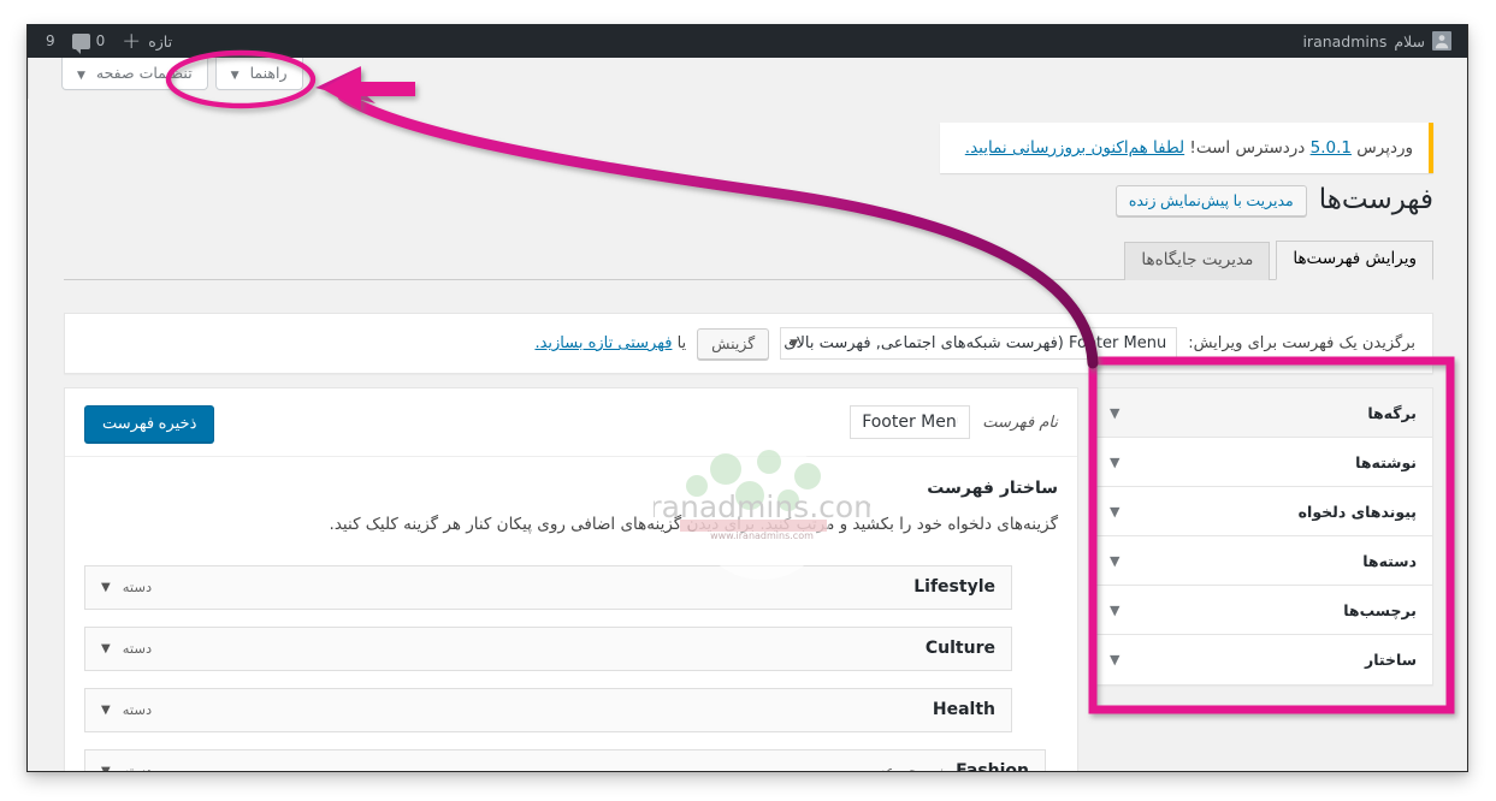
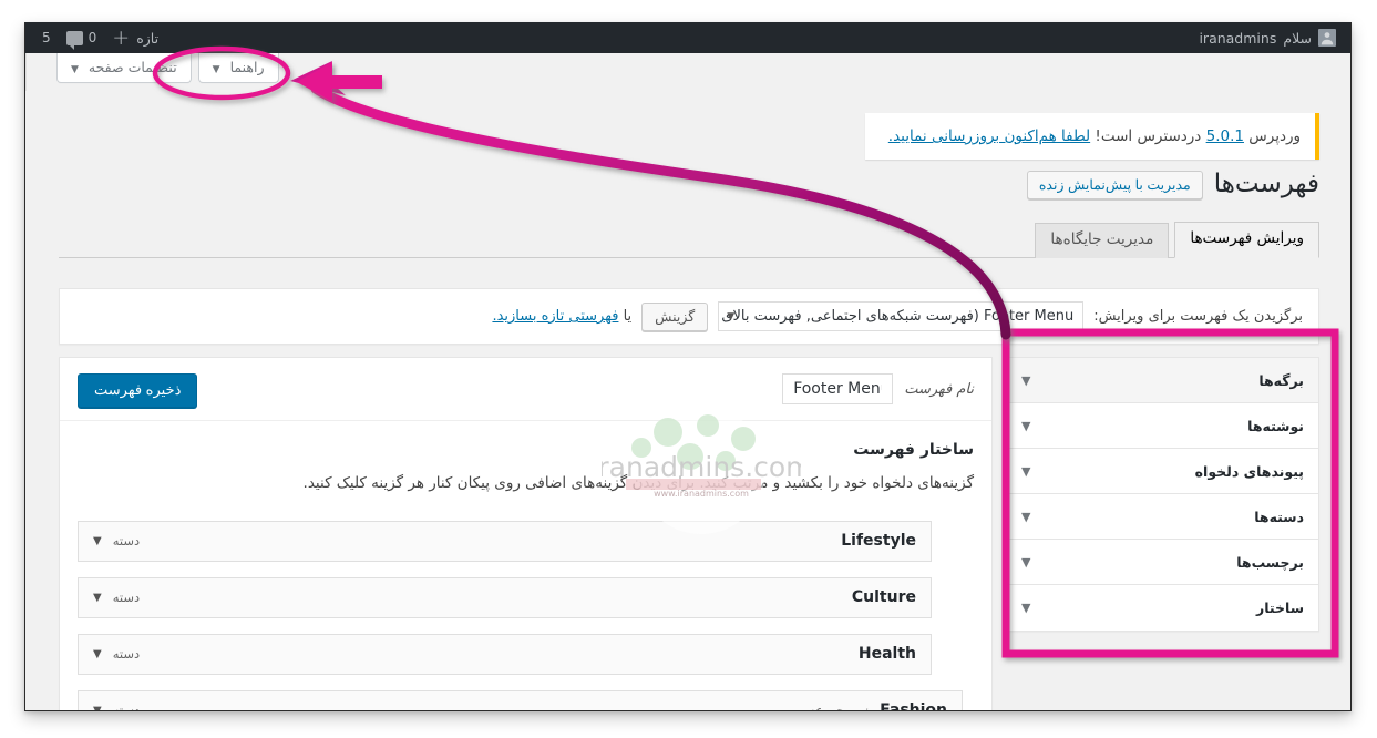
  سلام
  iranadmins
  تازه
  +
  0
- 9
+ 5
  تنظمات صفحه ▼
  راهنما ▼
  وردپرس 5.0.1 دردسترس است! لطفا هم‌اکنون بروزرسانی نمایید.
  فهرست‌ها
  مدیریت با پیش‌نمایش زنده
  ویرایش فهرست‌ها
  مدیریت جایگاه‌ها
  برگزیدن یک فهرست برای ویرایش:
  ▼
  Foter Menu (فهرست شبکه‌های اجتماعی, فهرست بالای
  گزینش
  یا فهرستی تازه بسازید.
  برگه‌ها
  ▼
  نوشته‌ها
  ▼
  پیوندهای دلخواه
  ▼
  دسته‌ها
  ▼
  برچسب‌ها
  ▼
  ساختار
  ▼
  نام فهرست
  Footer Men
  ذخیره فهرست
  ساختار فهرست
  گزینه‌های دلخواه خود را بکشید و مرتب کنید. برای دیدن گزینه‌های اضافی روی پیکان کنار هر گزینه کلیک کنید.
  Lifestyle
  دسته
  ▼
  Culture
  دسته
  ▼
  Health
  دسته
  ▼
  ranadmins.com
  www.iranadmins.com
